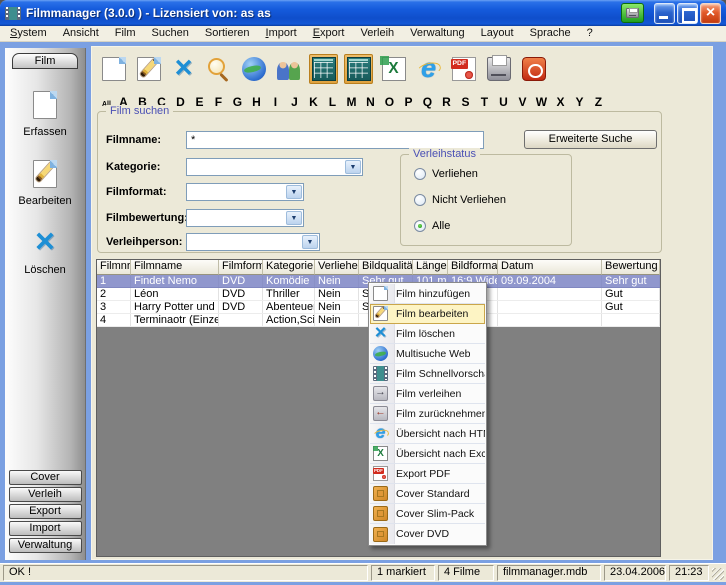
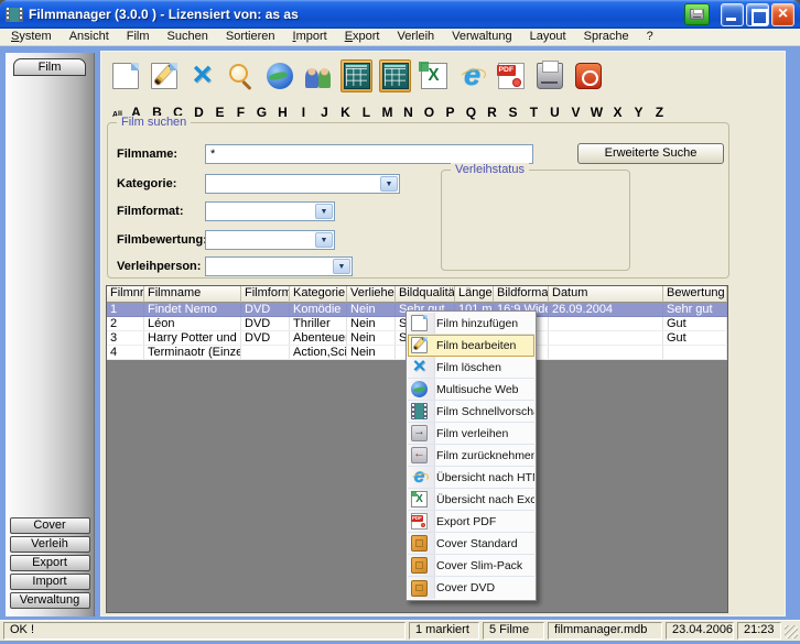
  Filmmanager (3.0.0 ) - Lizensiert von: as as
  System Ansicht Film Suchen Sortieren Import Export Verleih Verwaltung Layout Sprache ?
  Film
- Erfassen
- Bearbeiten
- Löschen
  Cover
  Verleih
  Export
  Import
  Verwaltung
  A
  B
  C
  D
  E
  F
  G
  H
  I
  J
  K
  L
  M
  N
  O
  P
  Q
  R
  S
  T
  U
  V
  W
  X
  Y
  Z
  Film suchen
  Filmname:
  *
  Erweiterte Suche
  Kategorie:
  Filmformat:
  Filmbewertung
  Verleihperson:
  Verleihstatus
- Verliehen
- Nicht Verliehen
- Alle
  Filmnr
  Filmname
  Filmform
  Kategorie
  Verliehe
  Bildqualitä
  Länge
  Bildforma
  Datum
  Bewertung
  1
  Findet Nemo
  DVD
  Komödie
  Nein
  Sehr gut
  101 mi
  16:9 Wide
- 09.09.2004
+ 26.09.2004
  Sehr gut
  2
  Léon
  DVD
  Thriller
  Nein
  Gut
  3
  Harry Potter und
  DVD
  Abenteuer
  Nein
  Gut
  4
  Terminaotr (Einze
  Action,Sci
  Nein
  Film hinzufügen
  Film bearbeiten
  Film löschen
  Multisuche Web
  Film Schnellvorsch
  Film verleihen
  Film zurücknehmen
  Übersicht nach HT
  Übersicht nach Exc
  Export PDF
  Cover Standard
  Cover Slim-Pack
  Cover DVD
  OK !
  1 markiert
- 4 Filme
+ 5 Filme
  filmmanager.mdb
  23.04.2006
  21:23
